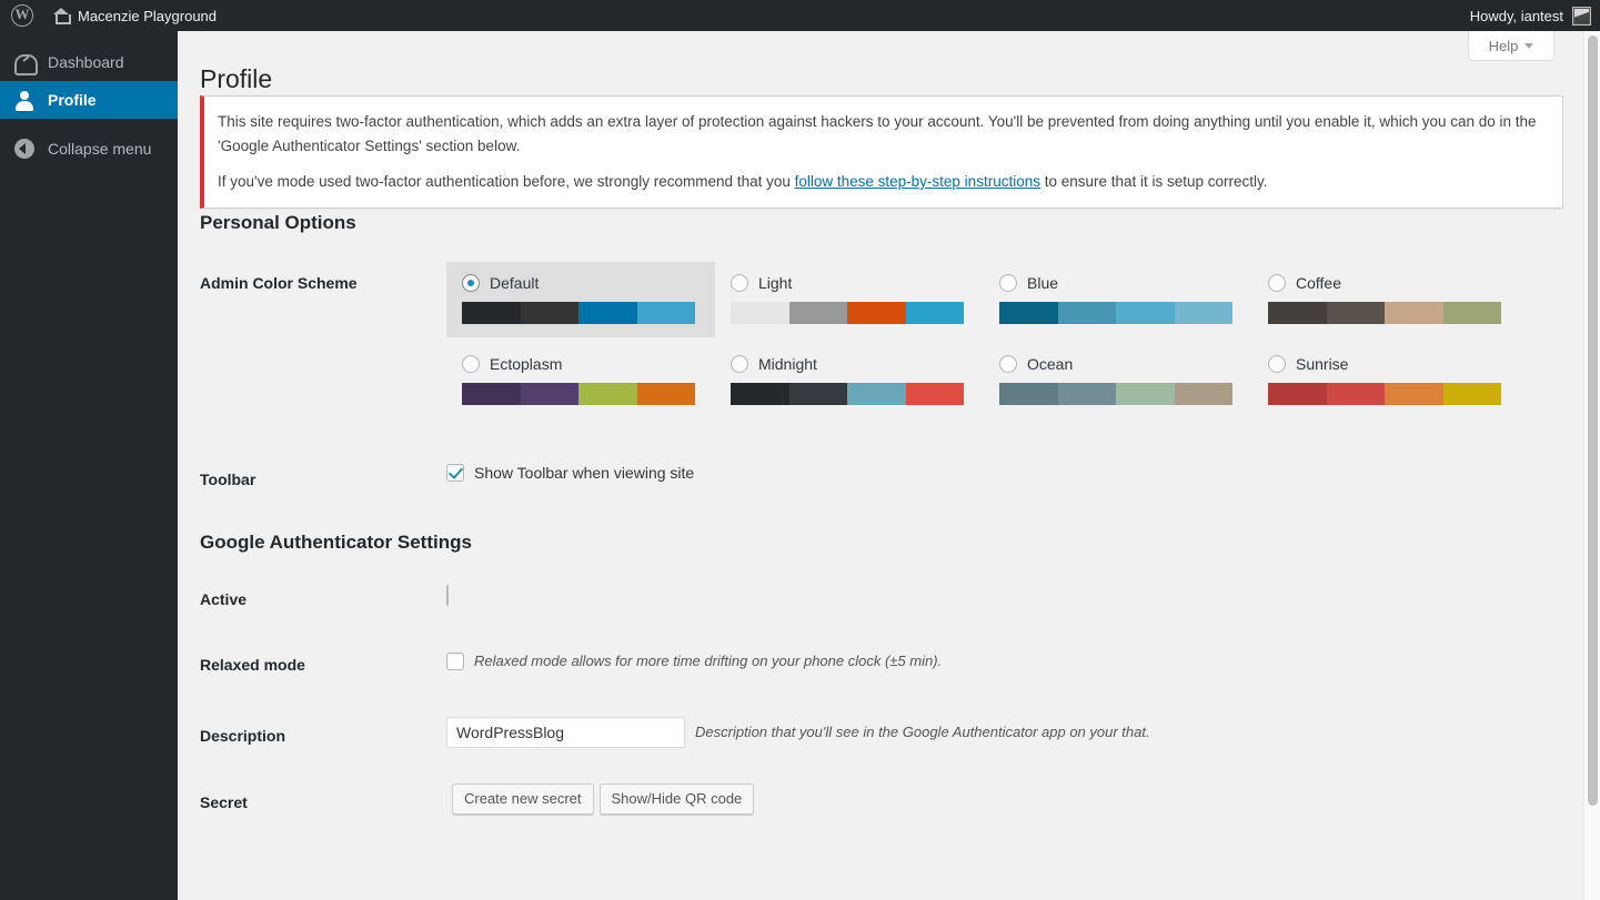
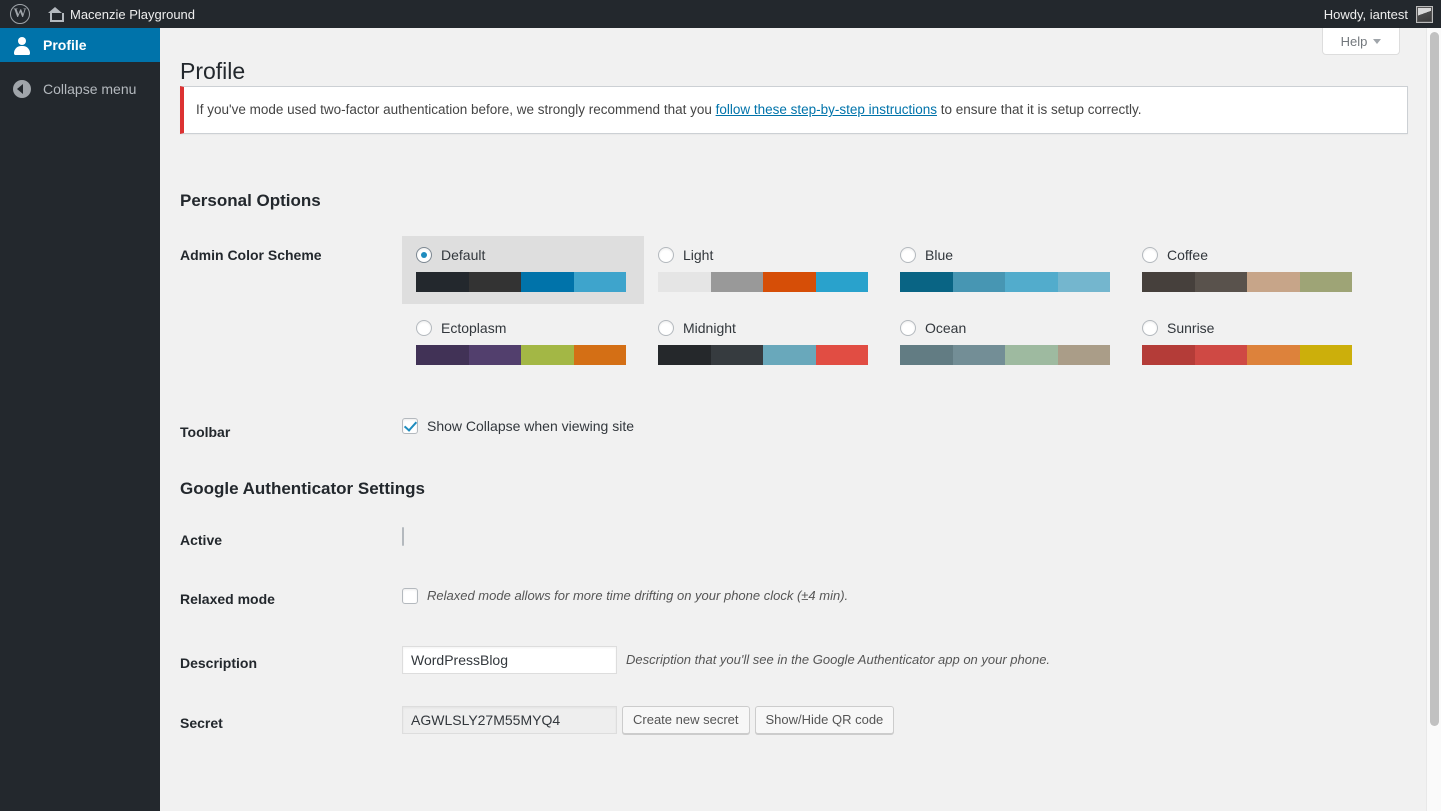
  Macenzie Playground
  Howdy, iantest
- Dashboard
  Profile
  Collapse menu
  Help
  Profile
- This site requires two-factor authentication, which adds an extra layer of protection against hackers to your account. You'll be prevented from doing anything until you enable it, which you can do in the 'Google Authenticator Settings' section below.
  If you've mode used two-factor authentication before, we strongly recommend that you follow these step-by-step instructions to ensure that it is setup correctly.
  Personal Options
  Admin Color Scheme
  Default
  Light
  Blue
  Coffee
  Ectoplasm
  Midnight
  Ocean
  Sunrise
  Toolbar
- Show Toolbar when viewing site
+ Show Collapse when viewing site
  Google Authenticator Settings
  Active
  Relaxed mode
- Relaxed mode allows for more time drifting on your phone clock (±5 min).
+ Relaxed mode allows for more time drifting on your phone clock (±4 min).
  Description
  WordPressBlog
- Description that you'll see in the Google Authenticator app on your that.
+ Description that you'll see in the Google Authenticator app on your phone.
  Secret
+ AGWLSLY27M55MYQ4
  Create new secret
  Show/Hide QR code
